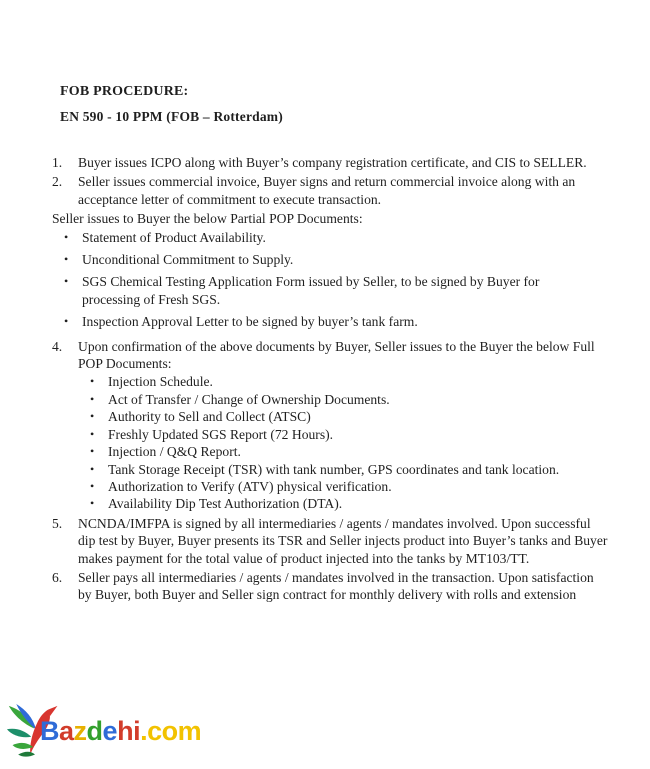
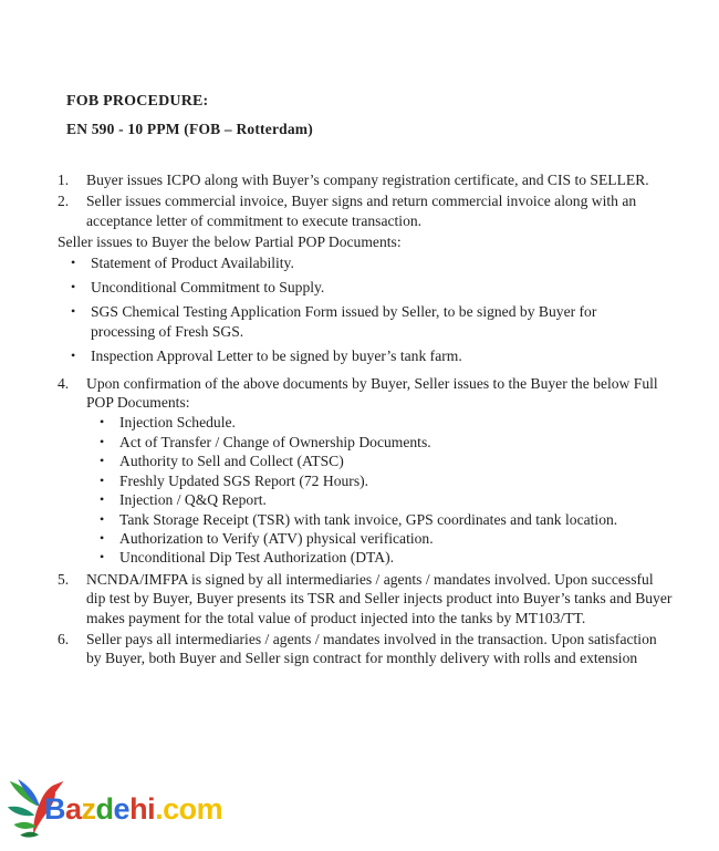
  FOB PROCEDURE:
  EN 590 - 10 PPM (FOB – Rotterdam)
  1.
  Buyer issues ICPO along with Buyer’s company registration certificate, and CIS to SELLER.
  2.
  Seller issues commercial invoice, Buyer signs and return commercial invoice along with an acceptance letter of commitment to execute transaction.
  Seller issues to Buyer the below Partial POP Documents:
  •
  Statement of Product Availability.
  •
  Unconditional Commitment to Supply.
  •
  SGS Chemical Testing Application Form issued by Seller, to be signed by Buyer for processing of Fresh SGS.
  •
  Inspection Approval Letter to be signed by buyer’s tank farm.
  4.
  Upon confirmation of the above documents by Buyer, Seller issues to the Buyer the below Full POP Documents:
  •
  Injection Schedule.
  •
  Act of Transfer / Change of Ownership Documents.
  •
  Authority to Sell and Collect (ATSC)
  •
  Freshly Updated SGS Report (72 Hours).
  •
  Injection / Q&Q Report.
  •
- Tank Storage Receipt (TSR) with tank number, GPS coordinates and tank location.
+ Tank Storage Receipt (TSR) with tank invoice, GPS coordinates and tank location.
  •
  Authorization to Verify (ATV) physical verification.
  •
- Availability Dip Test Authorization (DTA).
+ Unconditional Dip Test Authorization (DTA).
  5.
  NCNDA/IMFPA is signed by all intermediaries / agents / mandates involved. Upon successful dip test by Buyer, Buyer presents its TSR and Seller injects product into Buyer’s tanks and Buyer makes payment for the total value of product injected into the tanks by MT103/TT.
  6.
  Seller pays all intermediaries / agents / mandates involved in the transaction. Upon satisfaction by Buyer, both Buyer and Seller sign contract for monthly delivery with rolls and extension
  Bazdehi.com
